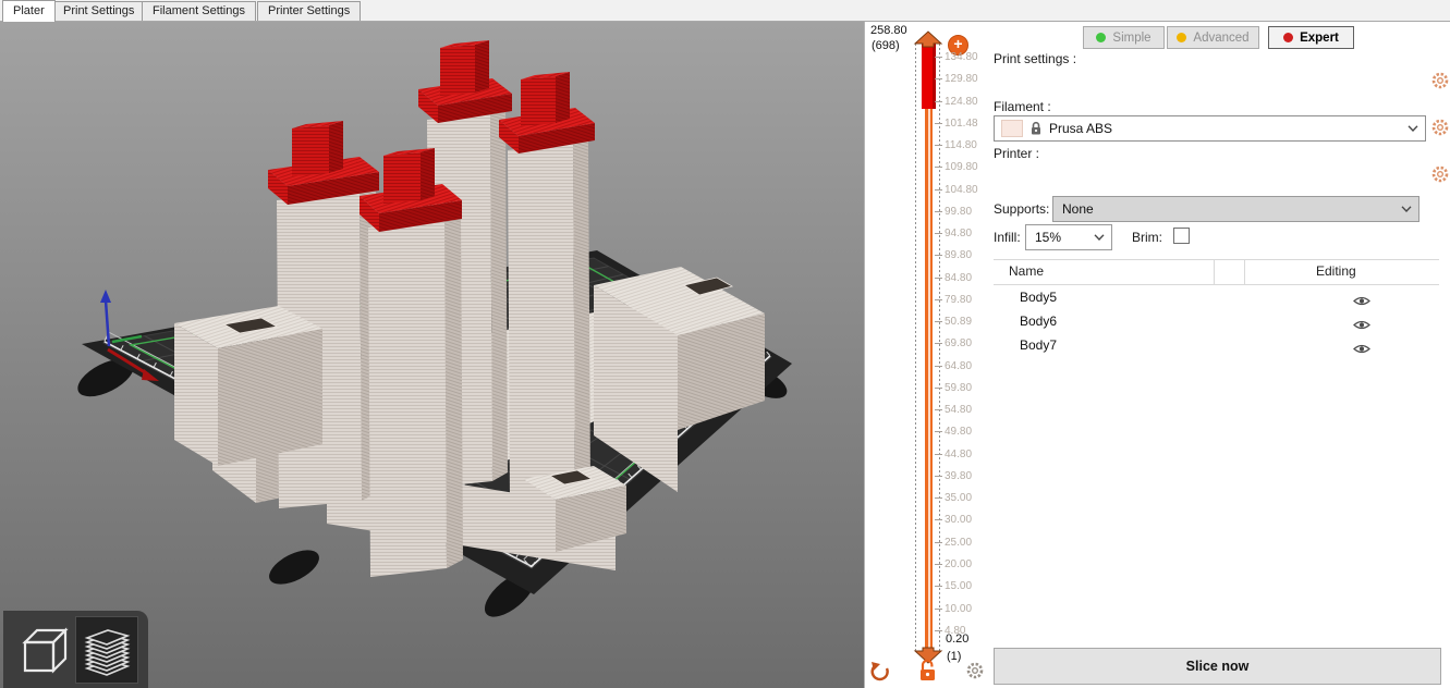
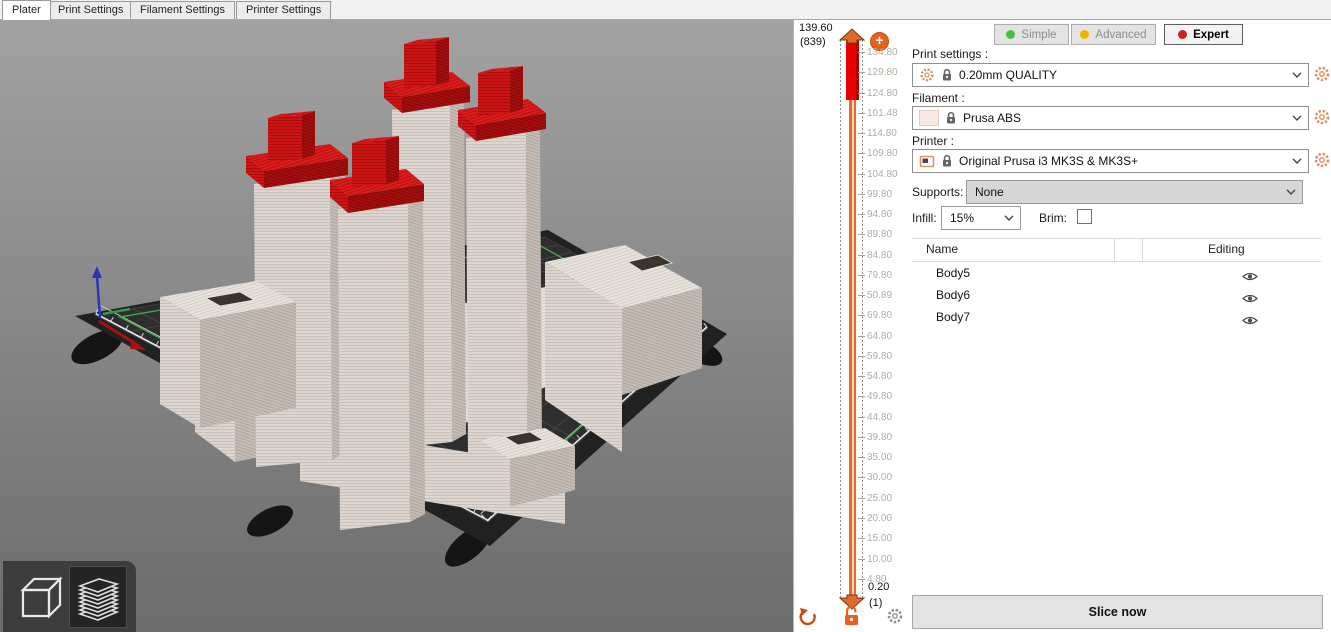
- 258.80
+ 139.60
- (698)
+ (839)
  +
  134.80
  129.80
  124.80
  101.48
  114.80
  109.80
  104.80
  99.80
  94.80
  89.80
  84.80
  79.80
  50.89
  69.80
  64.80
  59.80
  54.80
  49.80
  44.80
  39.80
  35.00
  30.00
  25.00
  20.00
  15.00
  10.00
  4.80
  0.20
  (1)
  Simple
  Advanced
  Expert
  Print settings :
+ 0.20mm QUALITY
  Filament :
  Prusa ABS
  Printer :
+ Original Prusa i3 MK3S & MK3S+
  Supports:
  None
  Infill:
  15%
  Brim:
  Name
  Editing
  Body5
  Body6
  Body7
  Slice now
  Plater
  Print Settings
  Filament Settings
  Printer Settings
